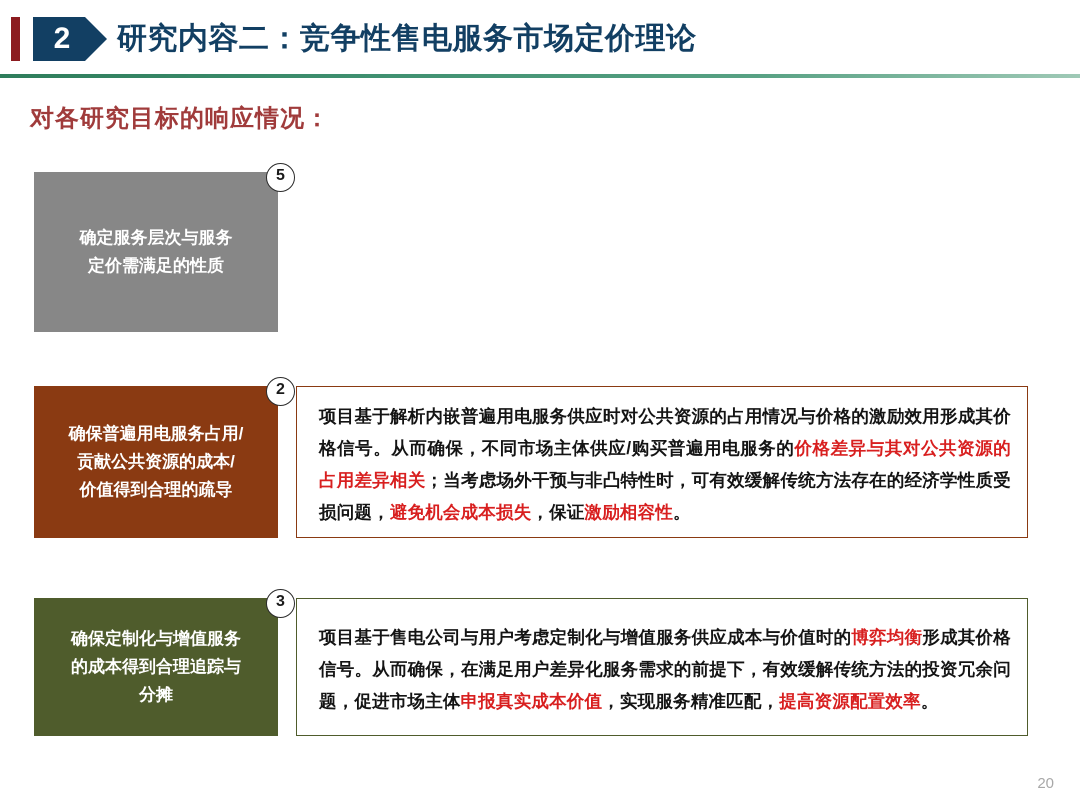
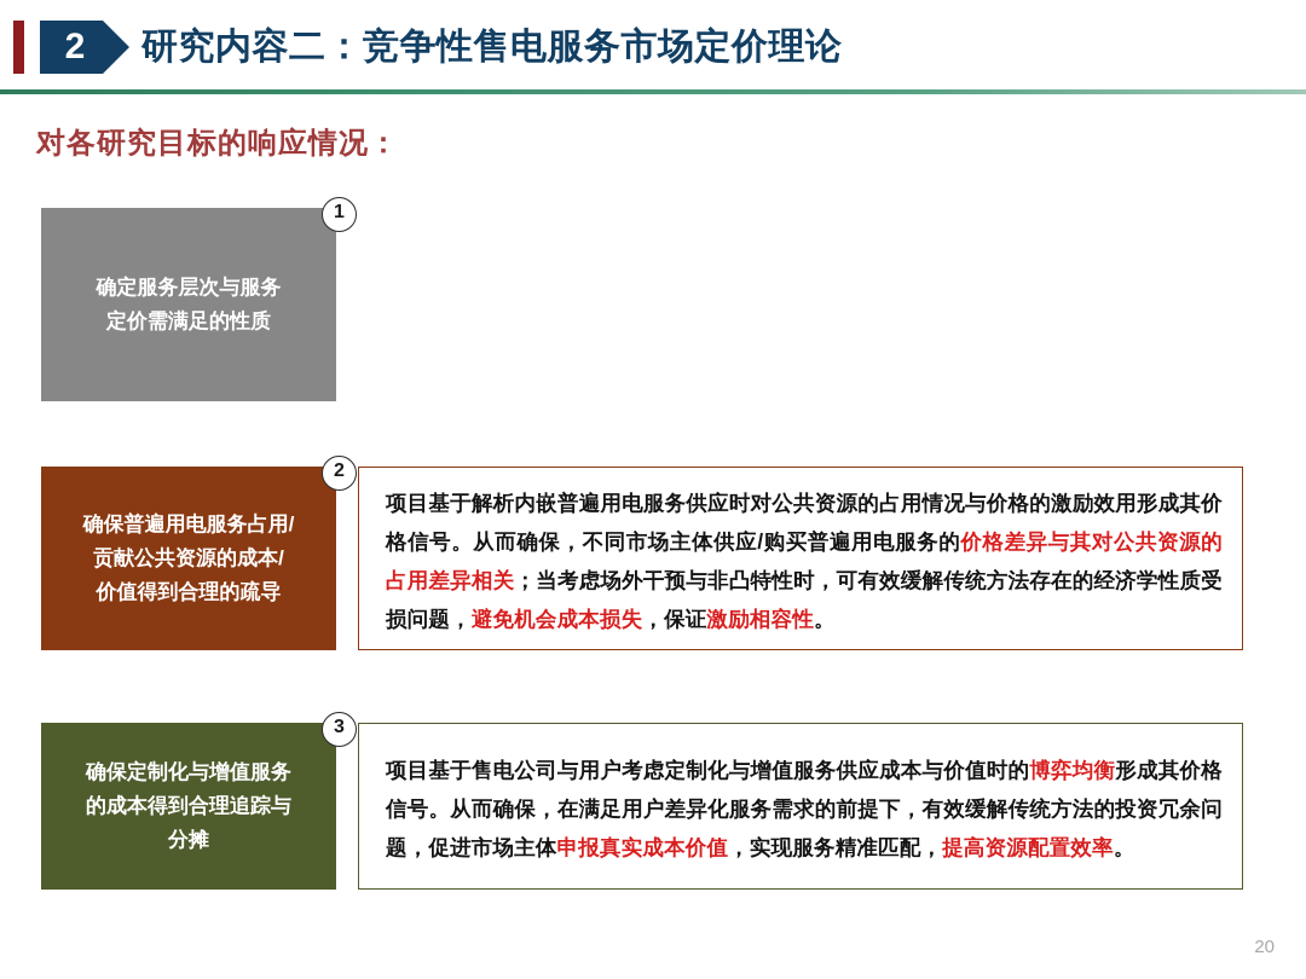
  2
  研究内容二：竞争性售电服务市场定价理论
  对各研究目标的响应情况：
  确定服务层次与服务
  定价需满足的性质
- 5
+ 1
  确保普遍用电服务占用/
  贡献公共资源的成本/
  价值得到合理的疏导
  2
  项目基于解析内嵌普遍用电服务供应时对公共资源的占用情况与价格的激励效用形成其价格信号。从而确保，不同市场主体供应/购买普遍用电服务的价格差异与其对公共资源的占用差异相关；当考虑场外干预与非凸特性时，可有效缓解传统方法存在的经济学性质受损问题，避免机会成本损失，保证激励相容性。
  确保定制化与增值服务
  的成本得到合理追踪与
  分摊
  3
  项目基于售电公司与用户考虑定制化与增值服务供应成本与价值时的博弈均衡形成其价格信号。从而确保，在满足用户差异化服务需求的前提下，有效缓解传统方法的投资冗余问题，促进市场主体申报真实成本价值，实现服务精准匹配，提高资源配置效率。
  20
